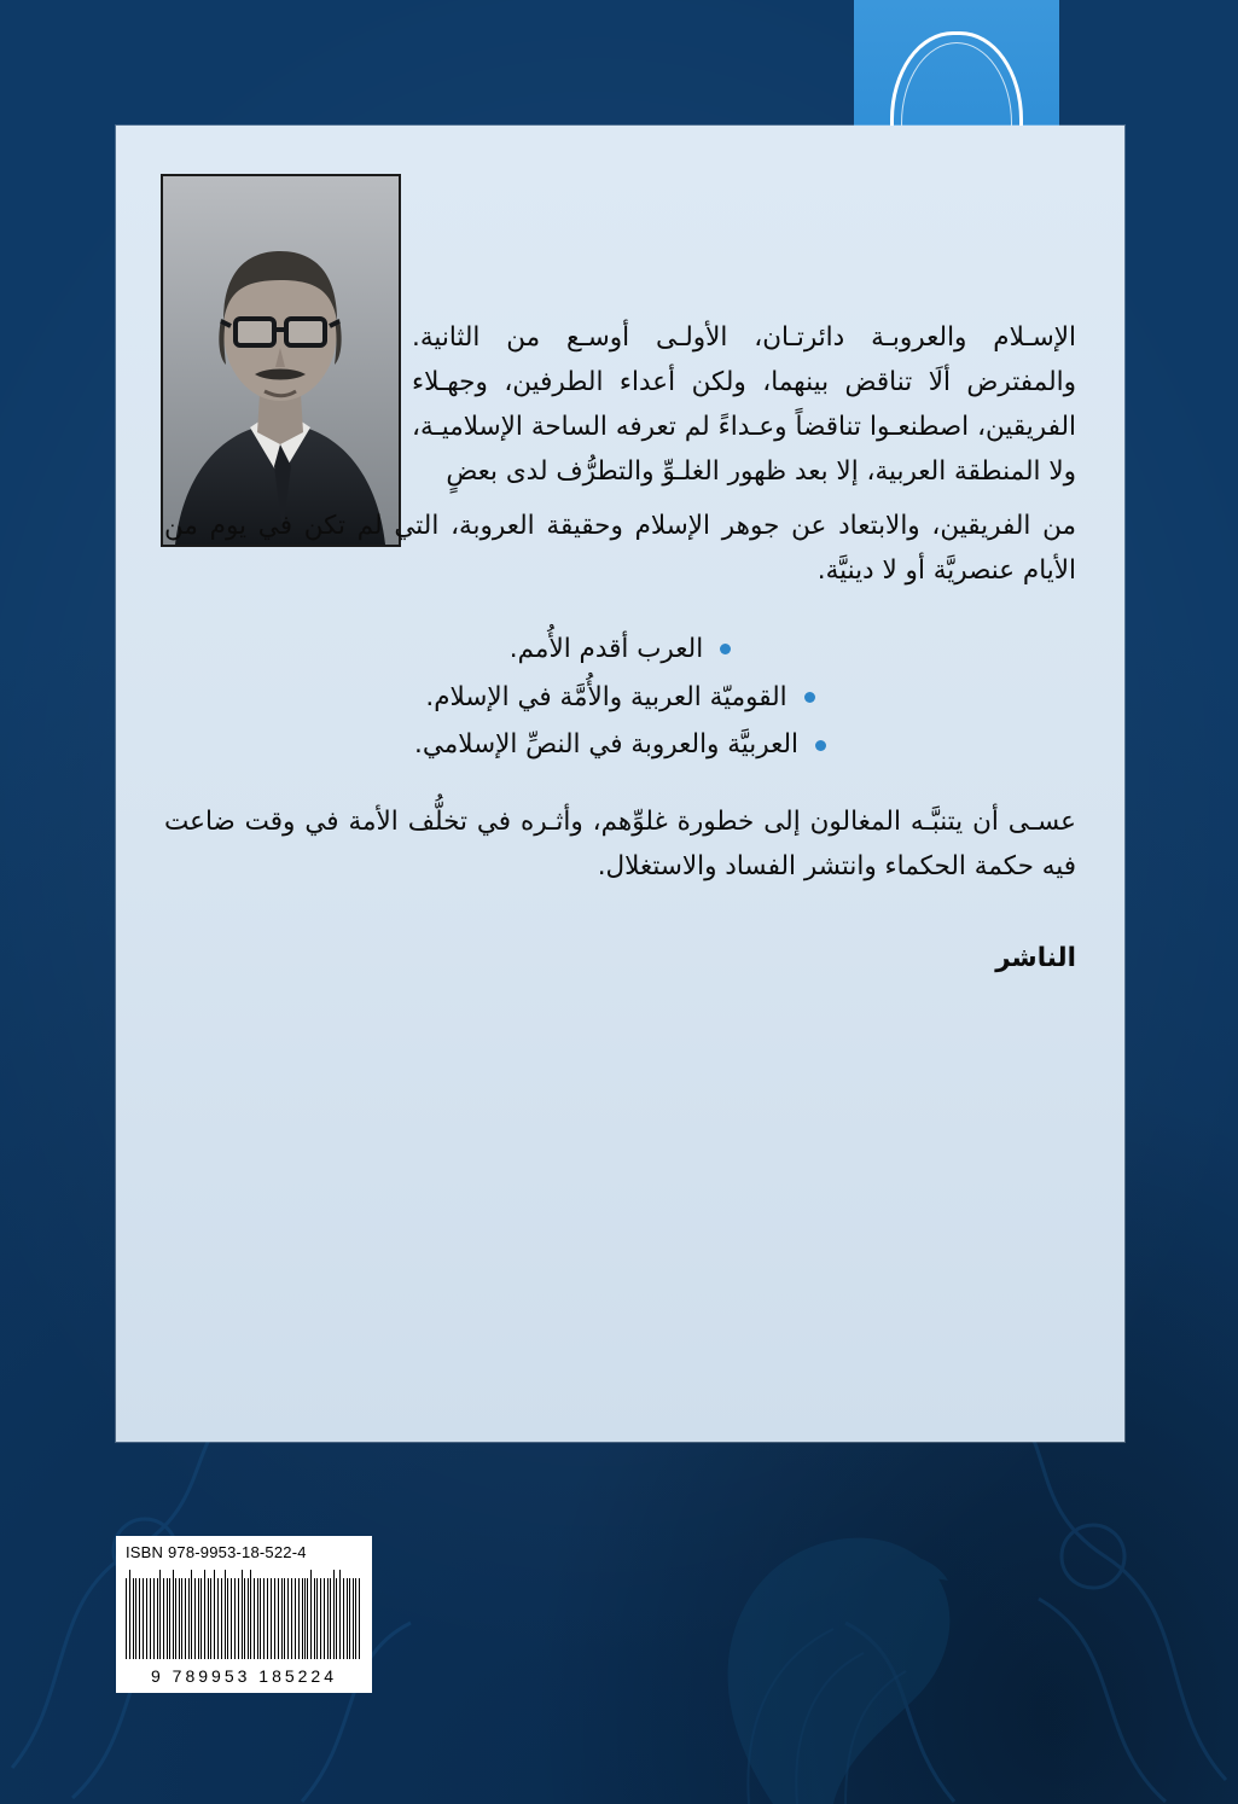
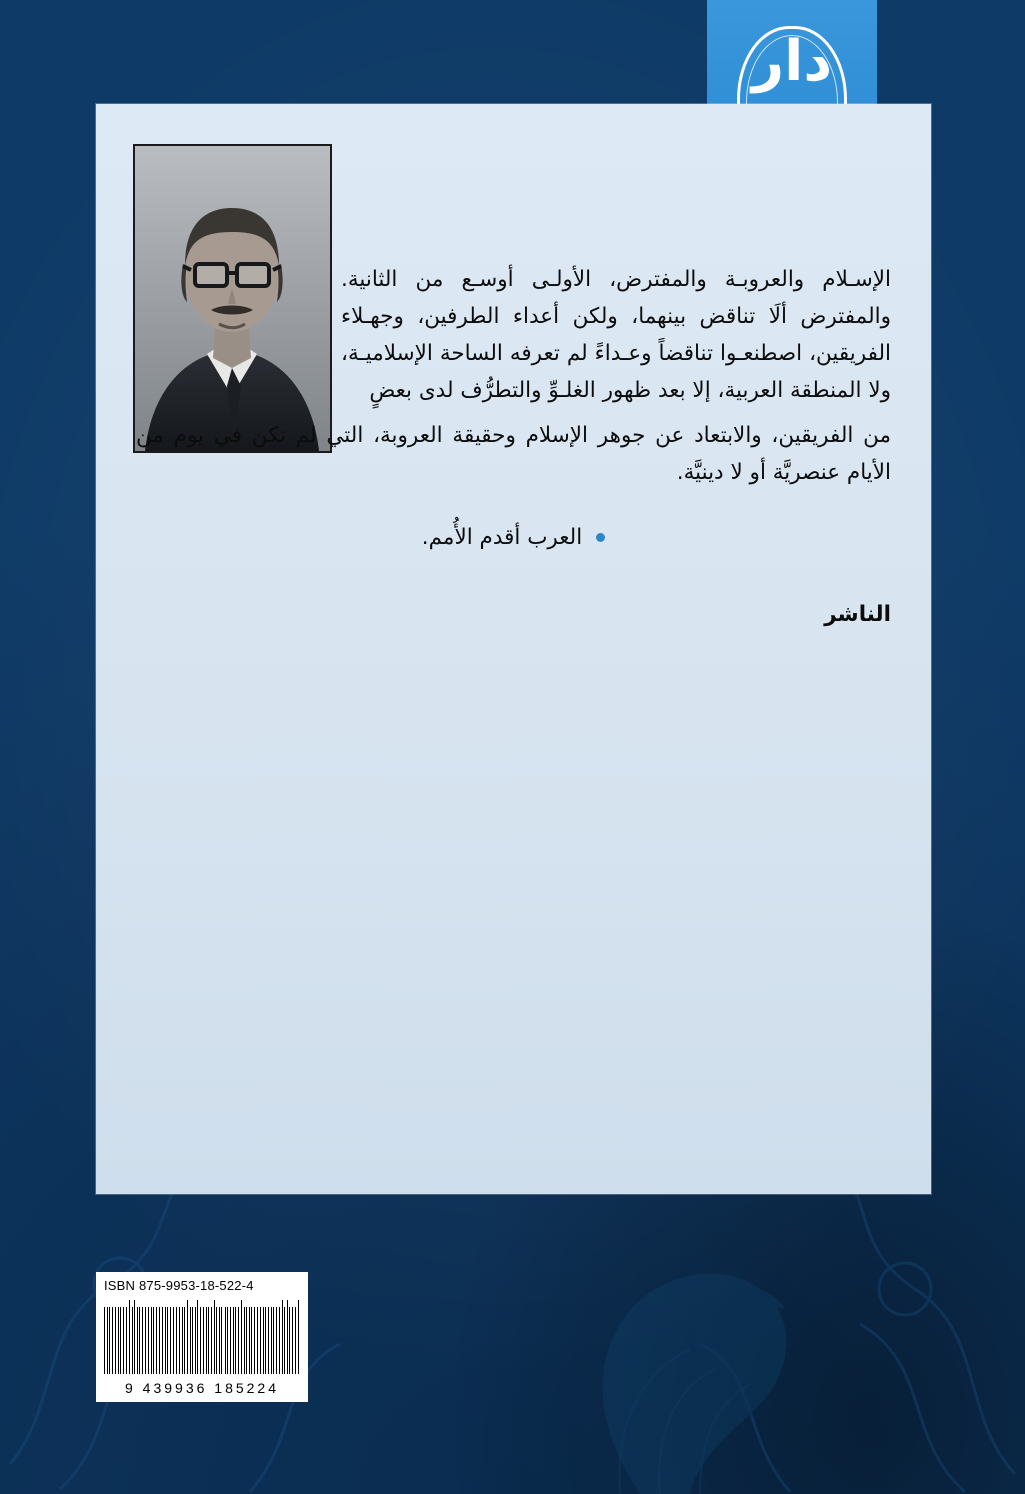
+ دار
- الإسـلام والعروبـة دائرتـان، الأولـى أوسـع من الثانية. والمفترض ألَا تناقض بينهما، ولكن أعداء الطرفين، وجهـلاء الفريقين، اصطنعـوا تناقضاً وعـداءً لم تعرفه الساحة الإسلاميـة، ولا المنطقة العربية، إلا بعد ظهور الغلـوِّ والتطرُّف لدى بعضٍ
+ الإسـلام والعروبـة والمفترض، الأولـى أوسـع من الثانية. والمفترض ألَا تناقض بينهما، ولكن أعداء الطرفين، وجهـلاء الفريقين، اصطنعـوا تناقضاً وعـداءً لم تعرفه الساحة الإسلاميـة، ولا المنطقة العربية، إلا بعد ظهور الغلـوِّ والتطرُّف لدى بعضٍ
  من الفريقين، والابتعاد عن جوهر الإسلام وحقيقة العروبة، التي لن الأيام عنصريَّة أو لا دينيَّة.
  العرب أقدم الأُمم.
- القوميّة العربية والأُمَّة في الإسلام.
- العربيَّة والعروبة في النصِّ الإسلامي.
- عسـى أن يتنبَّـه المغالون إلى خطورة غلوِّهم، وأثـره في تخلُّف الأمة في وقت ضاعت فيه حكمة الحكماء وانتشر الفساد والاستغلال.
  الناشر
- ISBN 978-9953-18-522-4
+ ISBN 875-9953-18-522-4
- 9 789953 185224
+ 9 439936 185224
